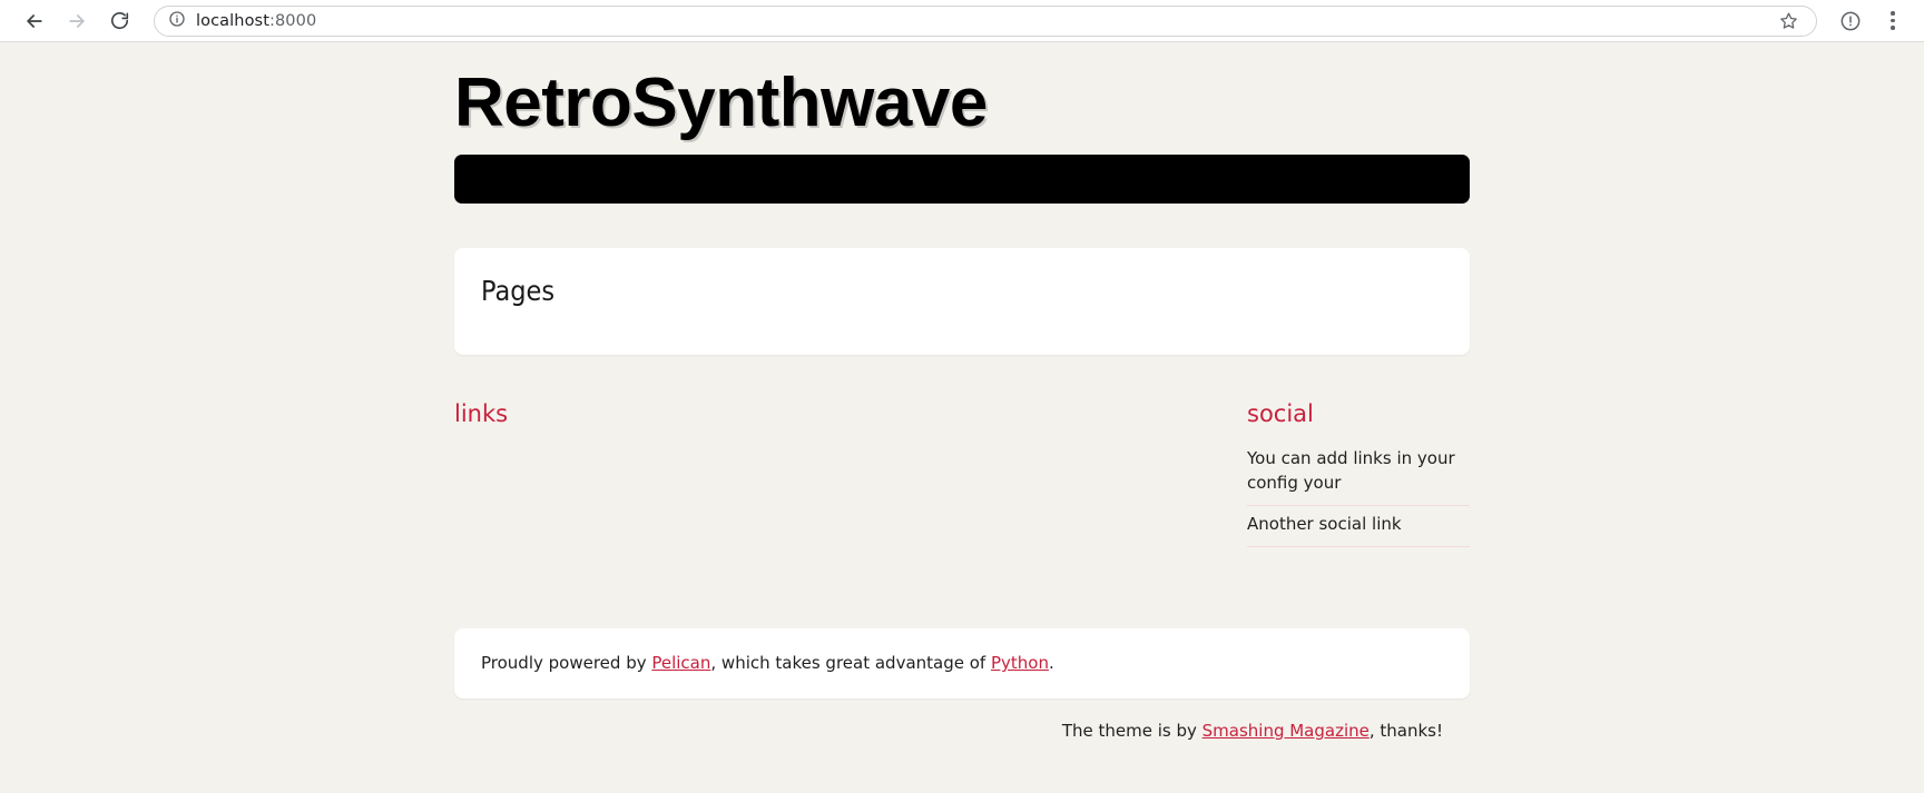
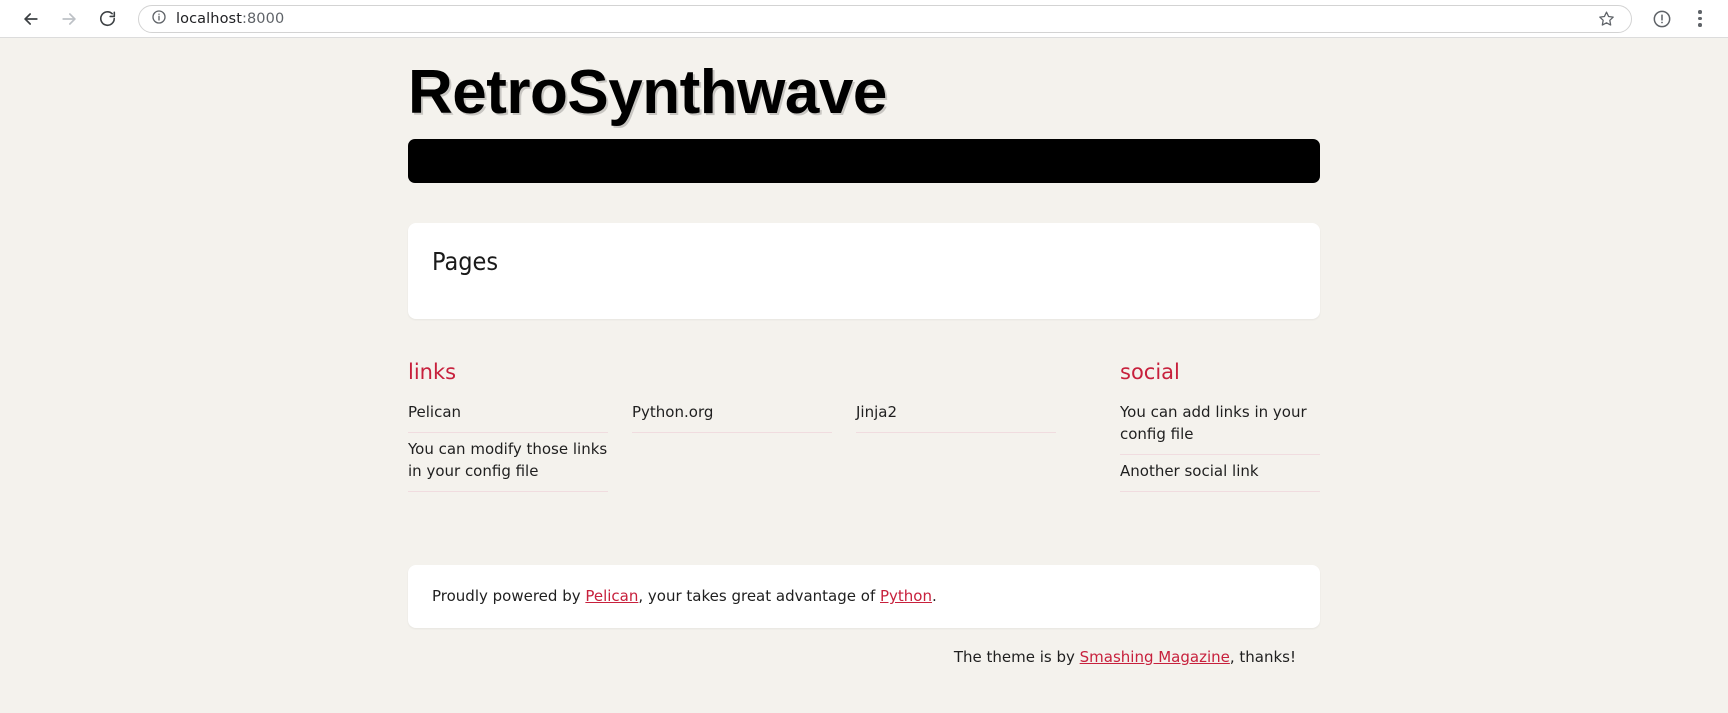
  localhost:8000
  RetroSynthwave
  Pages
  links
+ Pelican
+ Python.org
+ Jinja2
+ You can modify those links in your config file
  social
- You can add links in your config your
+ You can add links in your config file
  Another social link
- Proudly powered by Pelican, which takes great advantage of Python.
+ Proudly powered by Pelican, your takes great advantage of Python.
  The theme is by Smashing Magazine, thanks!
